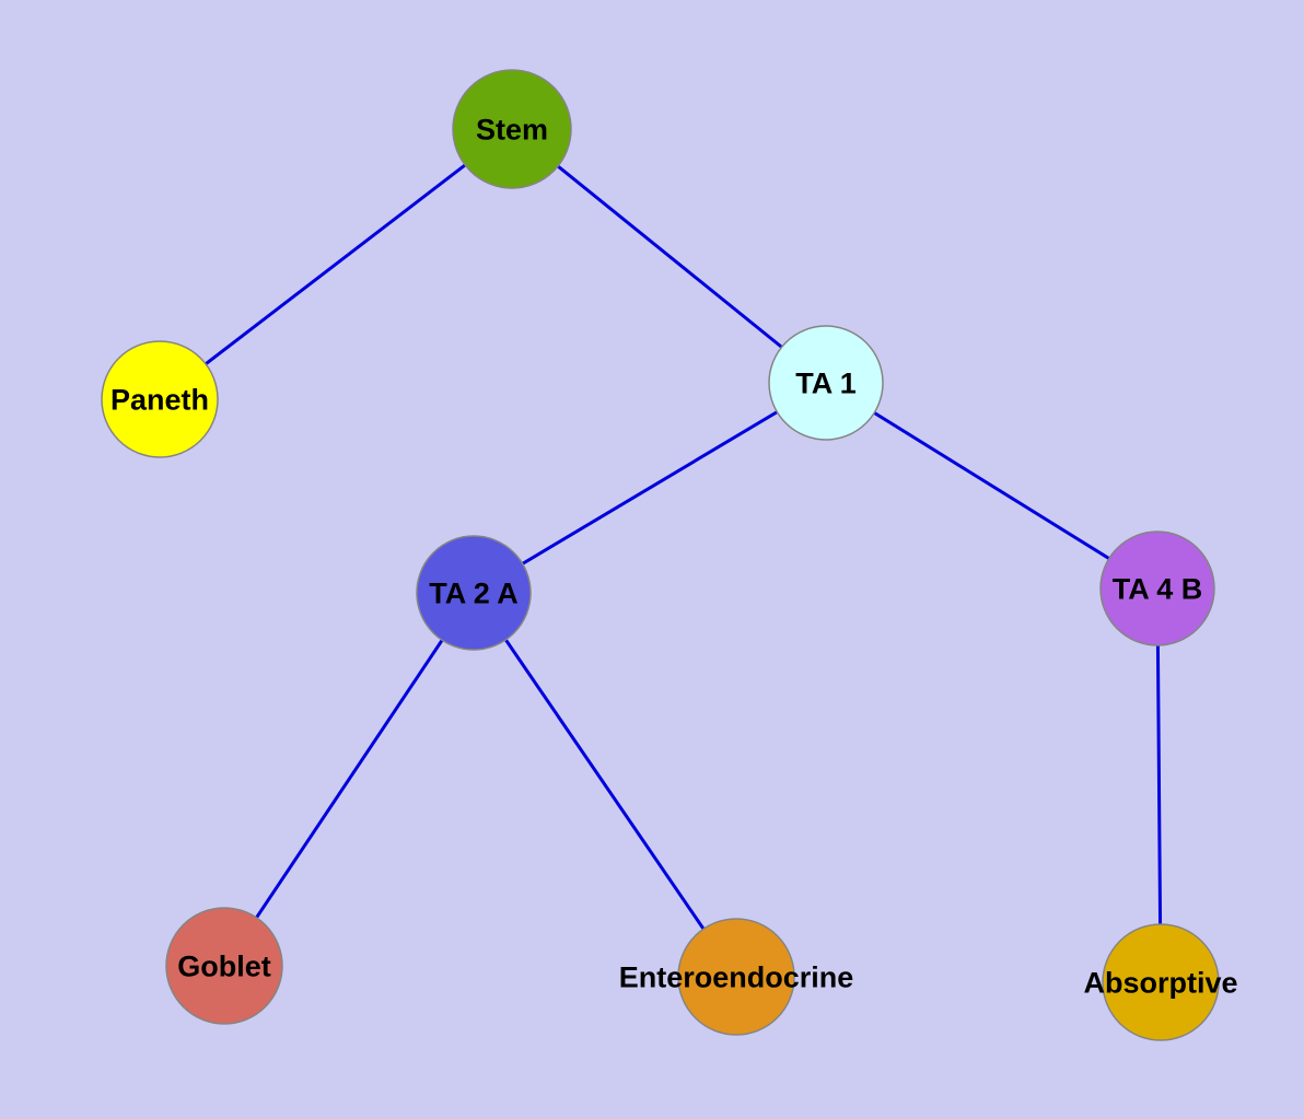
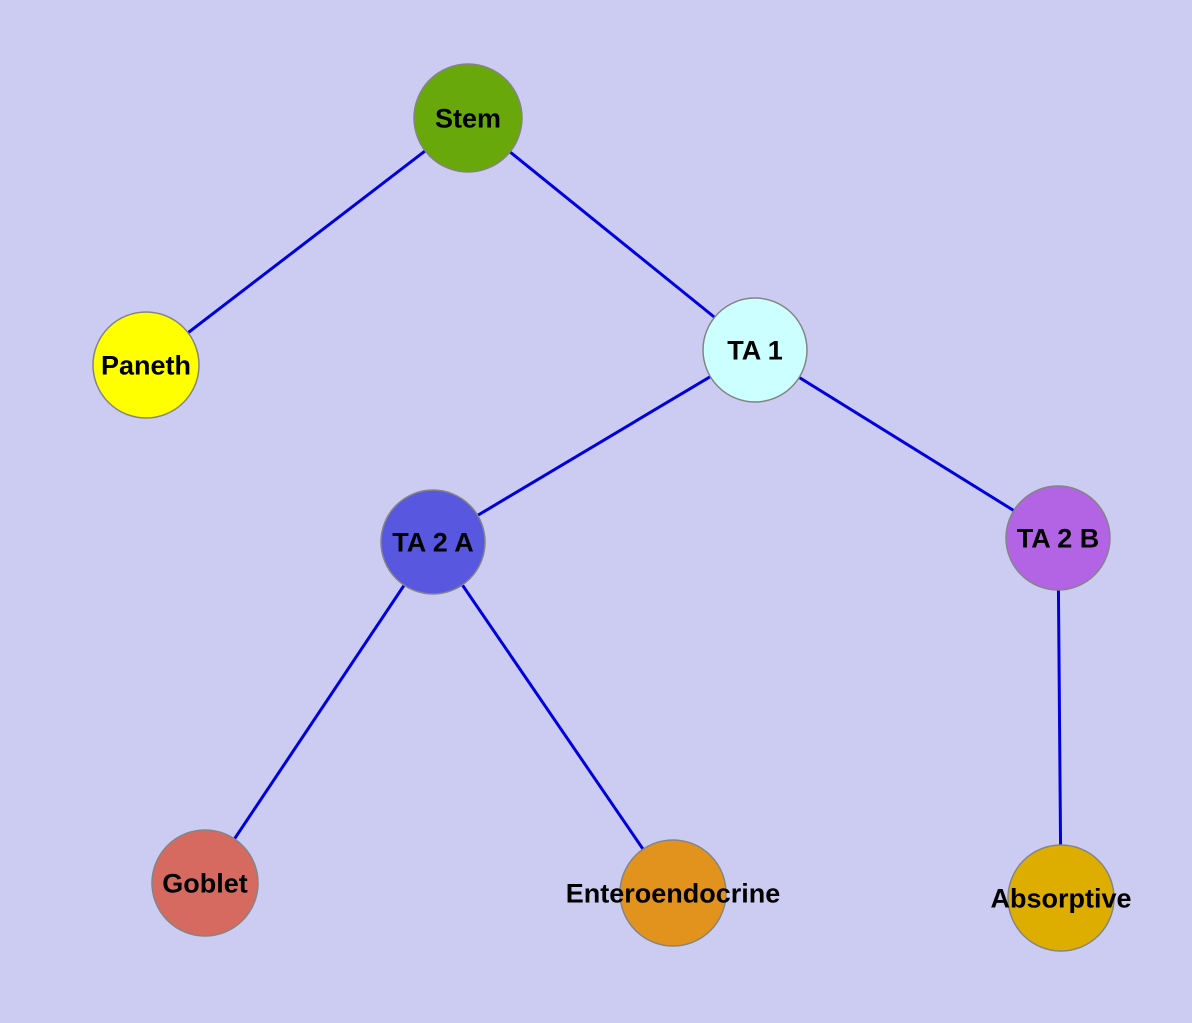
  Stem
  Paneth
  TA 1
  TA 2 A
- TA 4 B
+ TA 2 B
  Goblet
  Enteroendocrine
  Absorptive
